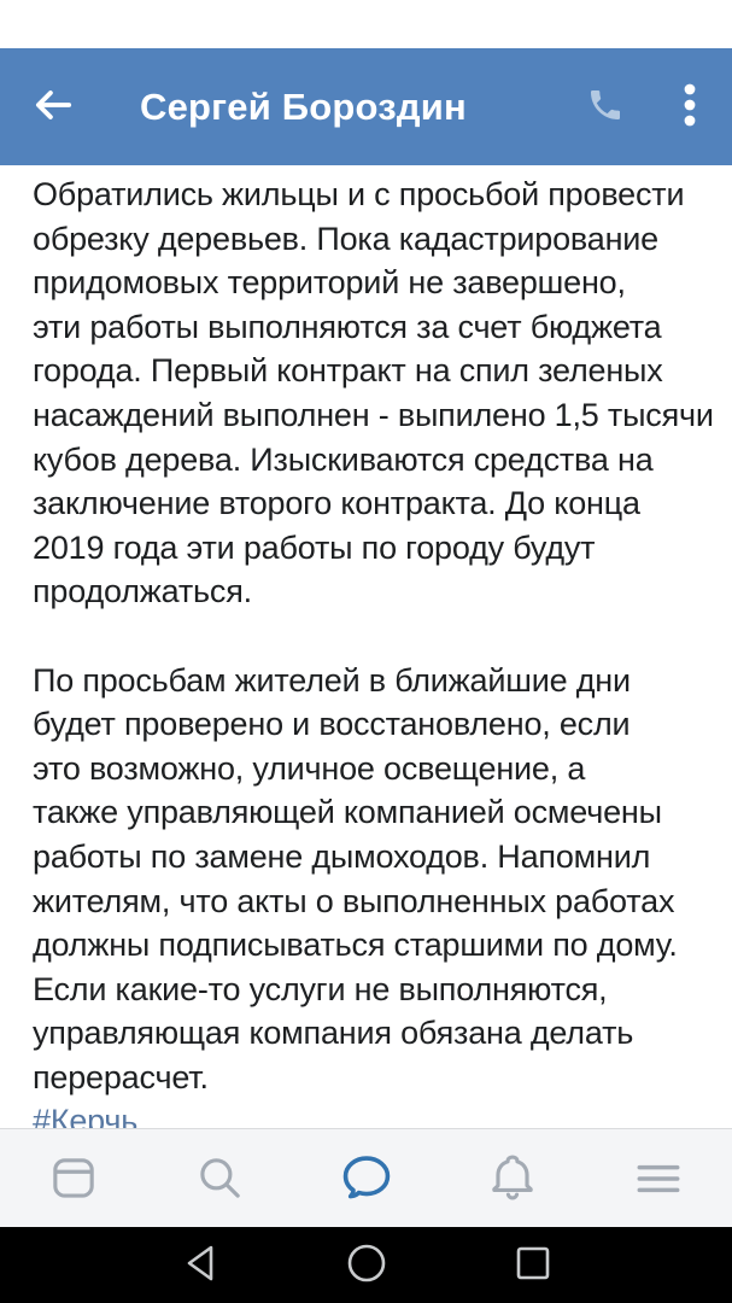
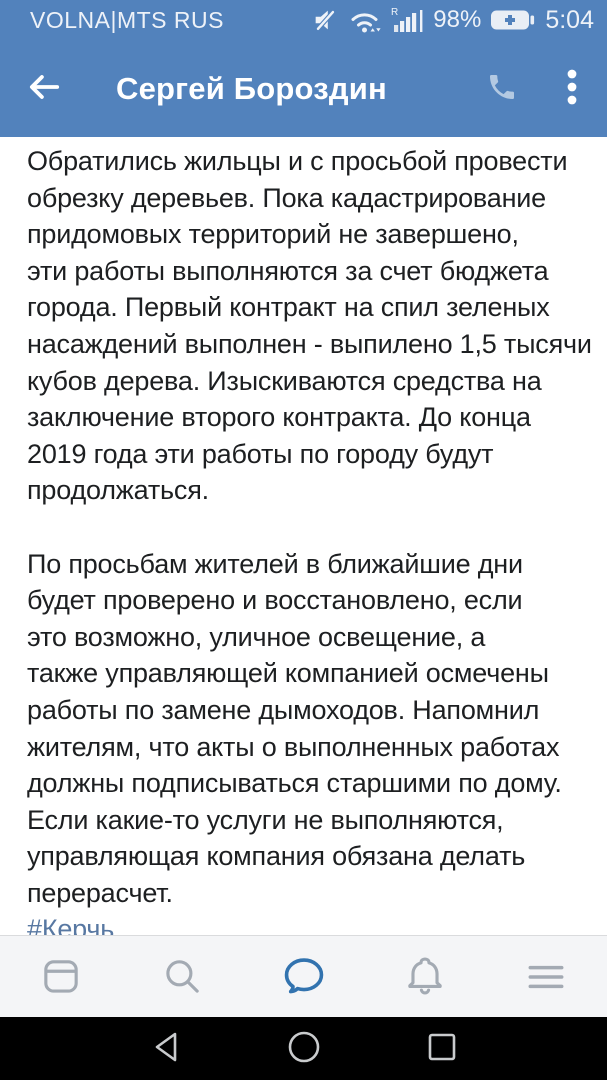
+ VOLNA|MTS RUS
+ R
+ 98%
+ 5:04
  Сергей Бороздин
  Обратились жильцы и с просьбой провести
  обрезку деревьев. Пока кадастрирование
  придомовых территорий не завершено,
  эти работы выполняются за счет бюджета
  города. Первый контракт на спил зеленых
  насаждений выполнен - выпилено 1,5 тысячи
  кубов дерева. Изыскиваются средства на
  заключение второго контракта. До конца
  2019 года эти работы по городу будут
  продолжаться.
  По просьбам жителей в ближайшие дни
  будет проверено и восстановлено, если
  это возможно, уличное освещение, а
  также управляющей компанией осмечены
  работы по замене дымоходов. Напомнил
  жителям, что акты о выполненных работах
  должны подписываться старшими по дому.
  Если какие-то услуги не выполняются,
  управляющая компания обязана делать
  перерасчет.
  #Керчь
